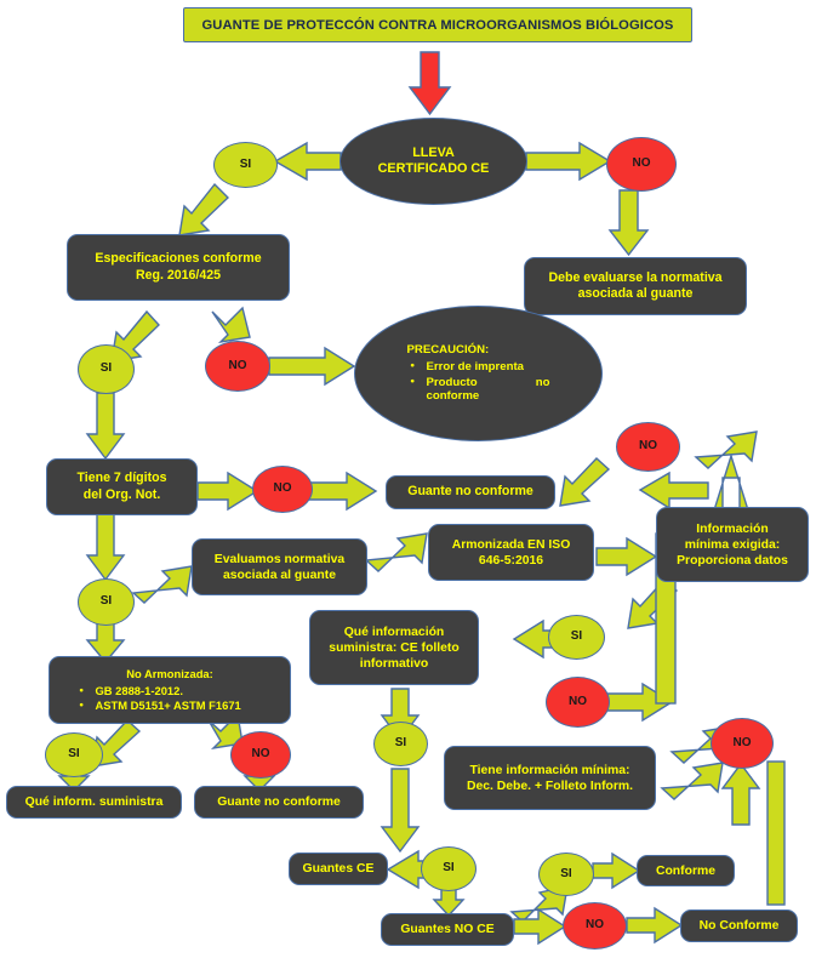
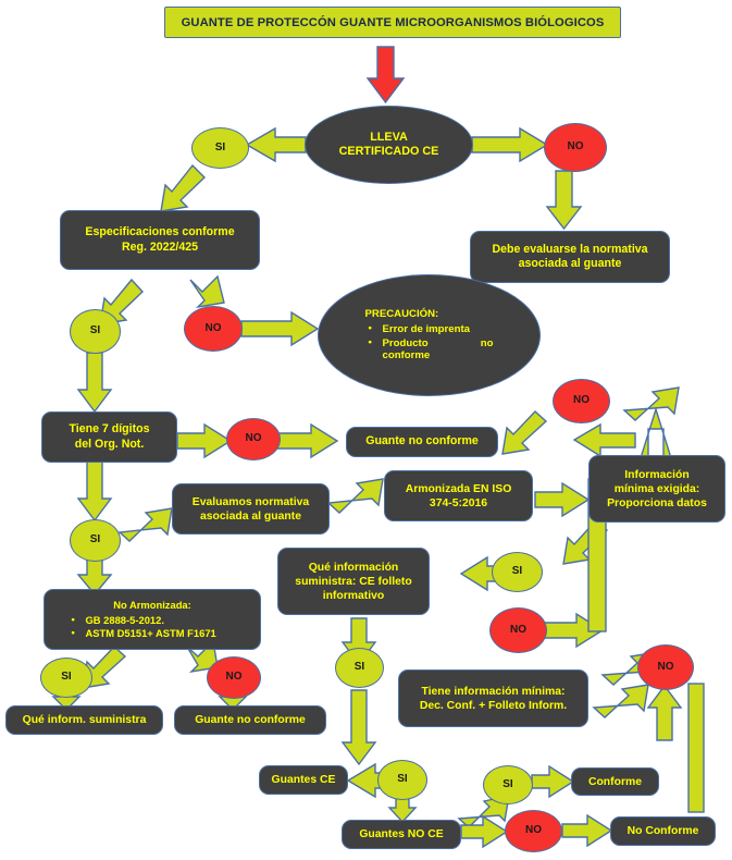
- GUANTE DE PROTECCÓN CONTRA MICROORGANISMOS BIÓLOGICOS
+ GUANTE DE PROTECCÓN GUANTE MICROORGANISMOS BIÓLOGICOS
  LLEVA
  CERTIFICADO CE
  SI
  NO
  Especificaciones conforme
- Reg. 2016/425
+ Reg. 2022/425
  Debe evaluarse la normativa
  asociada al guante
  SI
  NO
  PRECAUCIÓN:
  Error de imprenta
  Producto no conforme
  Tiene 7 dígitos
  del Org. Not.
  NO
  Guante no conforme
  SI
  Evaluamos normativa
  asociada al guante
  Armonizada EN ISO
- 646-5:2016
+ 374-5:2016
  Información
  mínima exigida:
  Proporciona datos
  NO
  SI
  Qué información
  suministra: CE folleto
  informativo
  NO
  No Armonizada:
- GB 2888-1-2012.
+ GB 2888-5-2012.
  ASTM D5151+ ASTM F1671
  SI
  NO
  Qué inform. suministra
  Guante no conforme
  SI
  Tiene información mínima:
- Dec. Debe. + Folleto Inform.
+ Dec. Conf. + Folleto Inform.
  NO
  Guantes CE
  SI
  Guantes NO CE
  SI
  NO
  Conforme
  No Conforme
